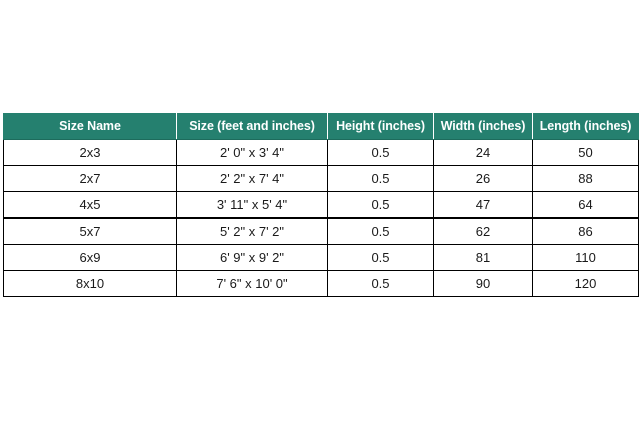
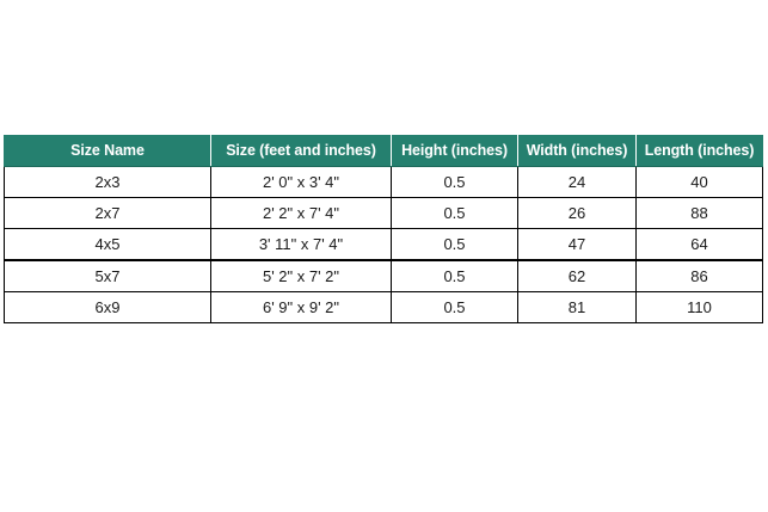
  Size Name	Size (feet and inches)	Height (inches)	Width (inches)	Length (inches)
- 2x3	2' 0" x 3' 4"	0.5	24	50
+ 2x3	2' 0" x 3' 4"	0.5	24	40
  2x7	2' 2" x 7' 4"	0.5	26	88
- 4x5	3' 11" x 5' 4"	0.5	47	64
+ 4x5	3' 11" x 7' 4"	0.5	47	64
  5x7	5' 2" x 7' 2"	0.5	62	86
  6x9	6' 9" x 9' 2"	0.5	81	110
- 8x10	7' 6" x 10' 0"	0.5	90	120
